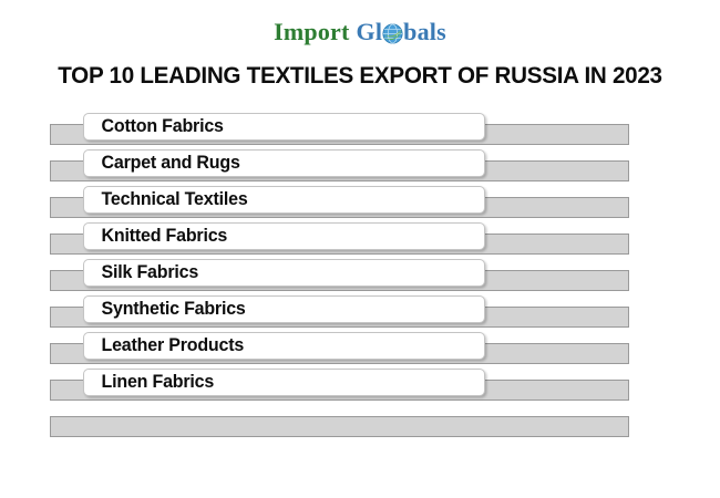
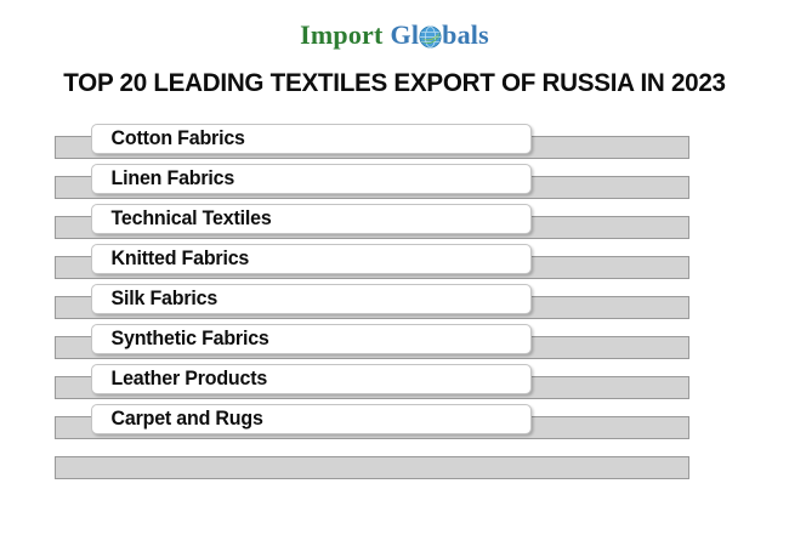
  Import
  Gl
  bals
- TOP 10 LEADING TEXTILES EXPORT OF RUSSIA IN 2023
+ TOP 20 LEADING TEXTILES EXPORT OF RUSSIA IN 2023
  Cotton Fabrics
- Carpet and Rugs
+ Linen Fabrics
  Technical Textiles
  Knitted Fabrics
  Silk Fabrics
  Synthetic Fabrics
  Leather Products
- Linen Fabrics
+ Carpet and Rugs
